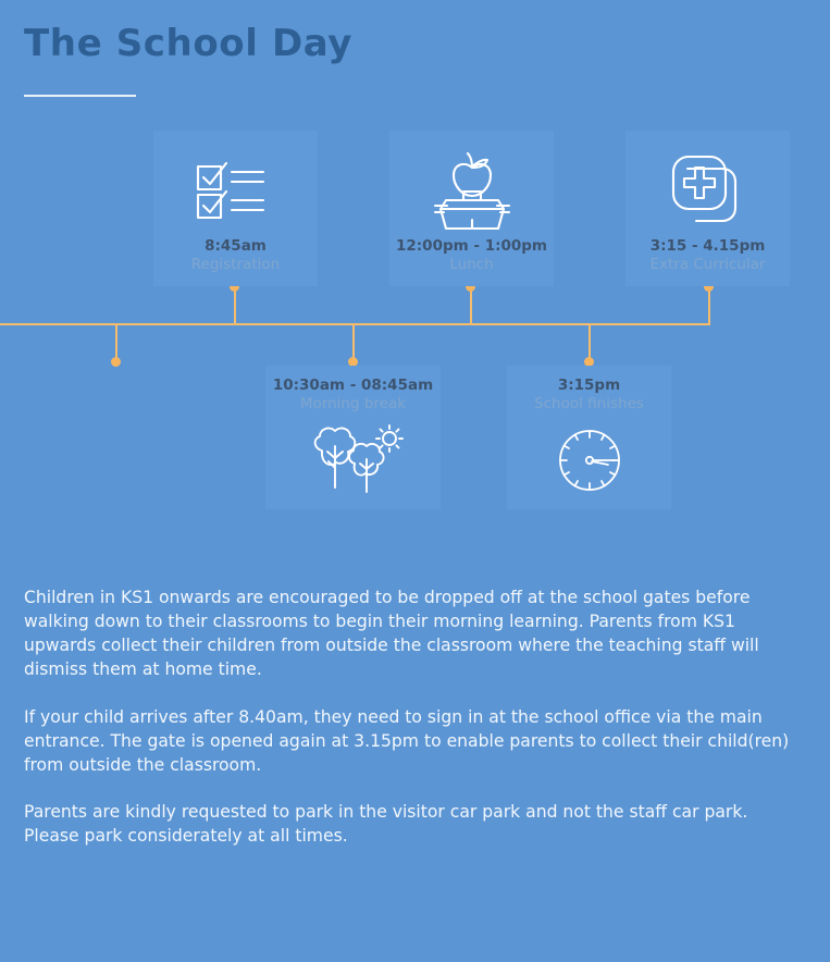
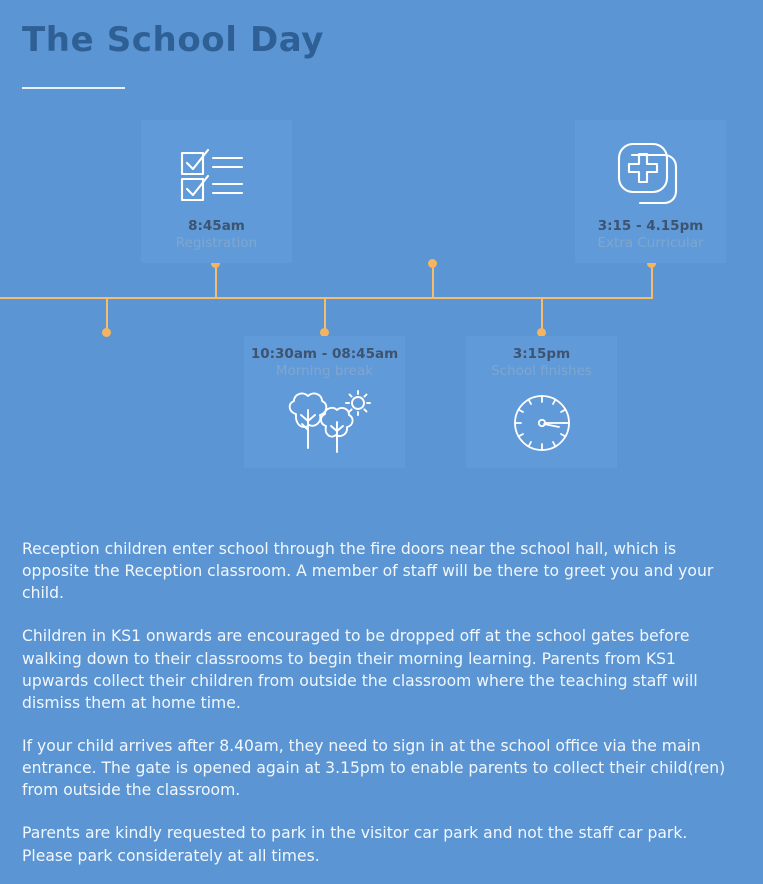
  The School Day
  8:45am
  Registration
- 12:00pm - 1:00pm
- Lunch
  3:15 - 4.15pm
  Extra Curricular
  10:30am - 08:45am
  Morning break
  3:15pm
  School finishes
+ Reception children enter school through the fire doors near the school hall, which is opposite the Reception classroom. A member of staff will be there to greet you and your child.
  Children in KS1 onwards are encouraged to be dropped off at the school gates before walking down to their classrooms to begin their morning learning. Parents from KS1 upwards collect their children from outside the classroom where the teaching staff will dismiss them at home time.
  If your child arrives after 8.40am, they need to sign in at the school office via the main entrance. The gate is opened again at 3.15pm to enable parents to collect their child(ren) from outside the classroom.
  Parents are kindly requested to park in the visitor car park and not the staff car park. Please park considerately at all times.
